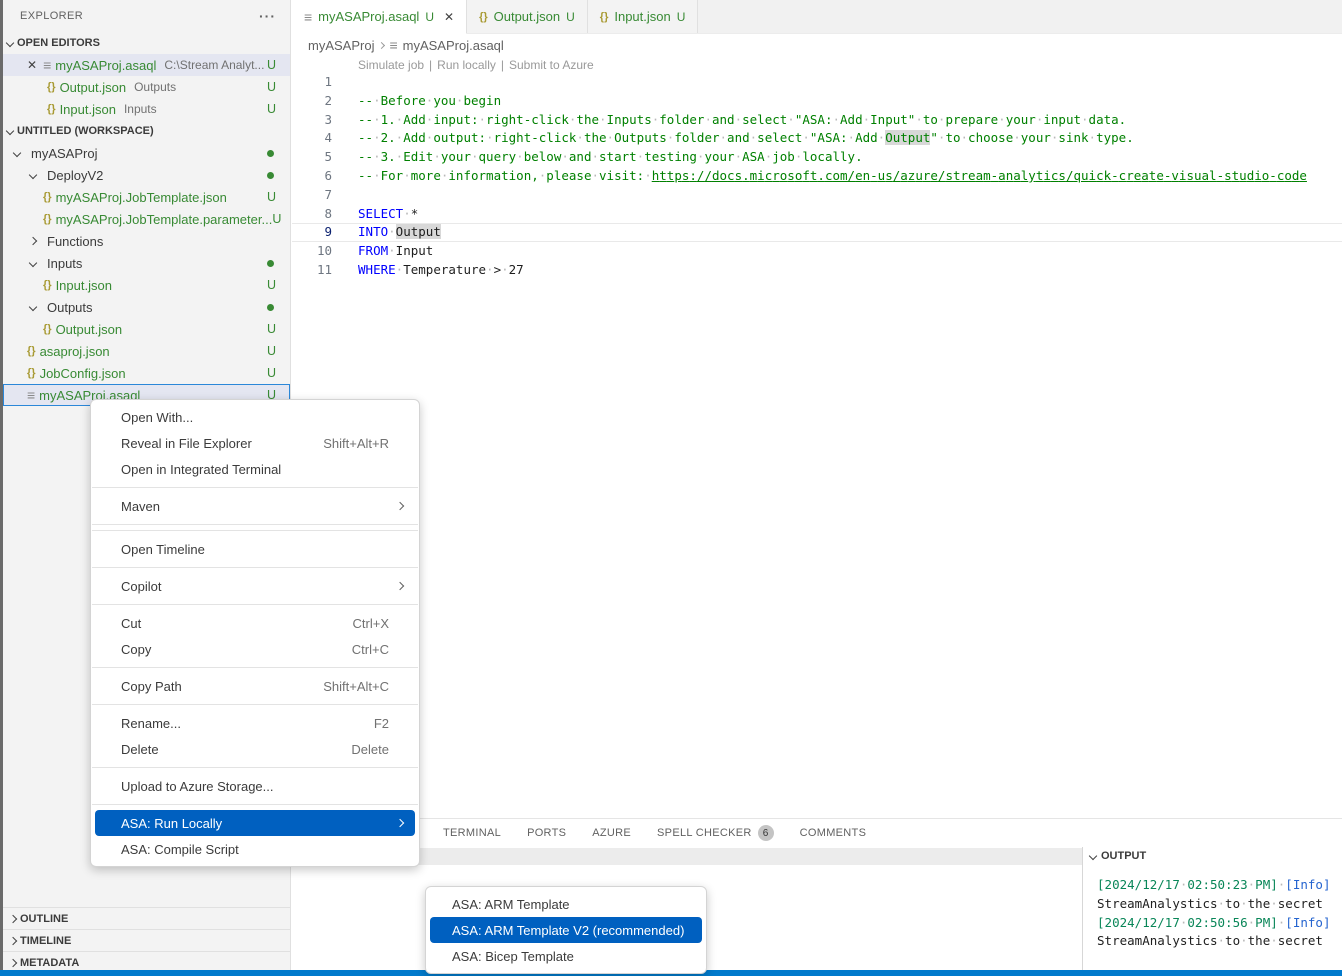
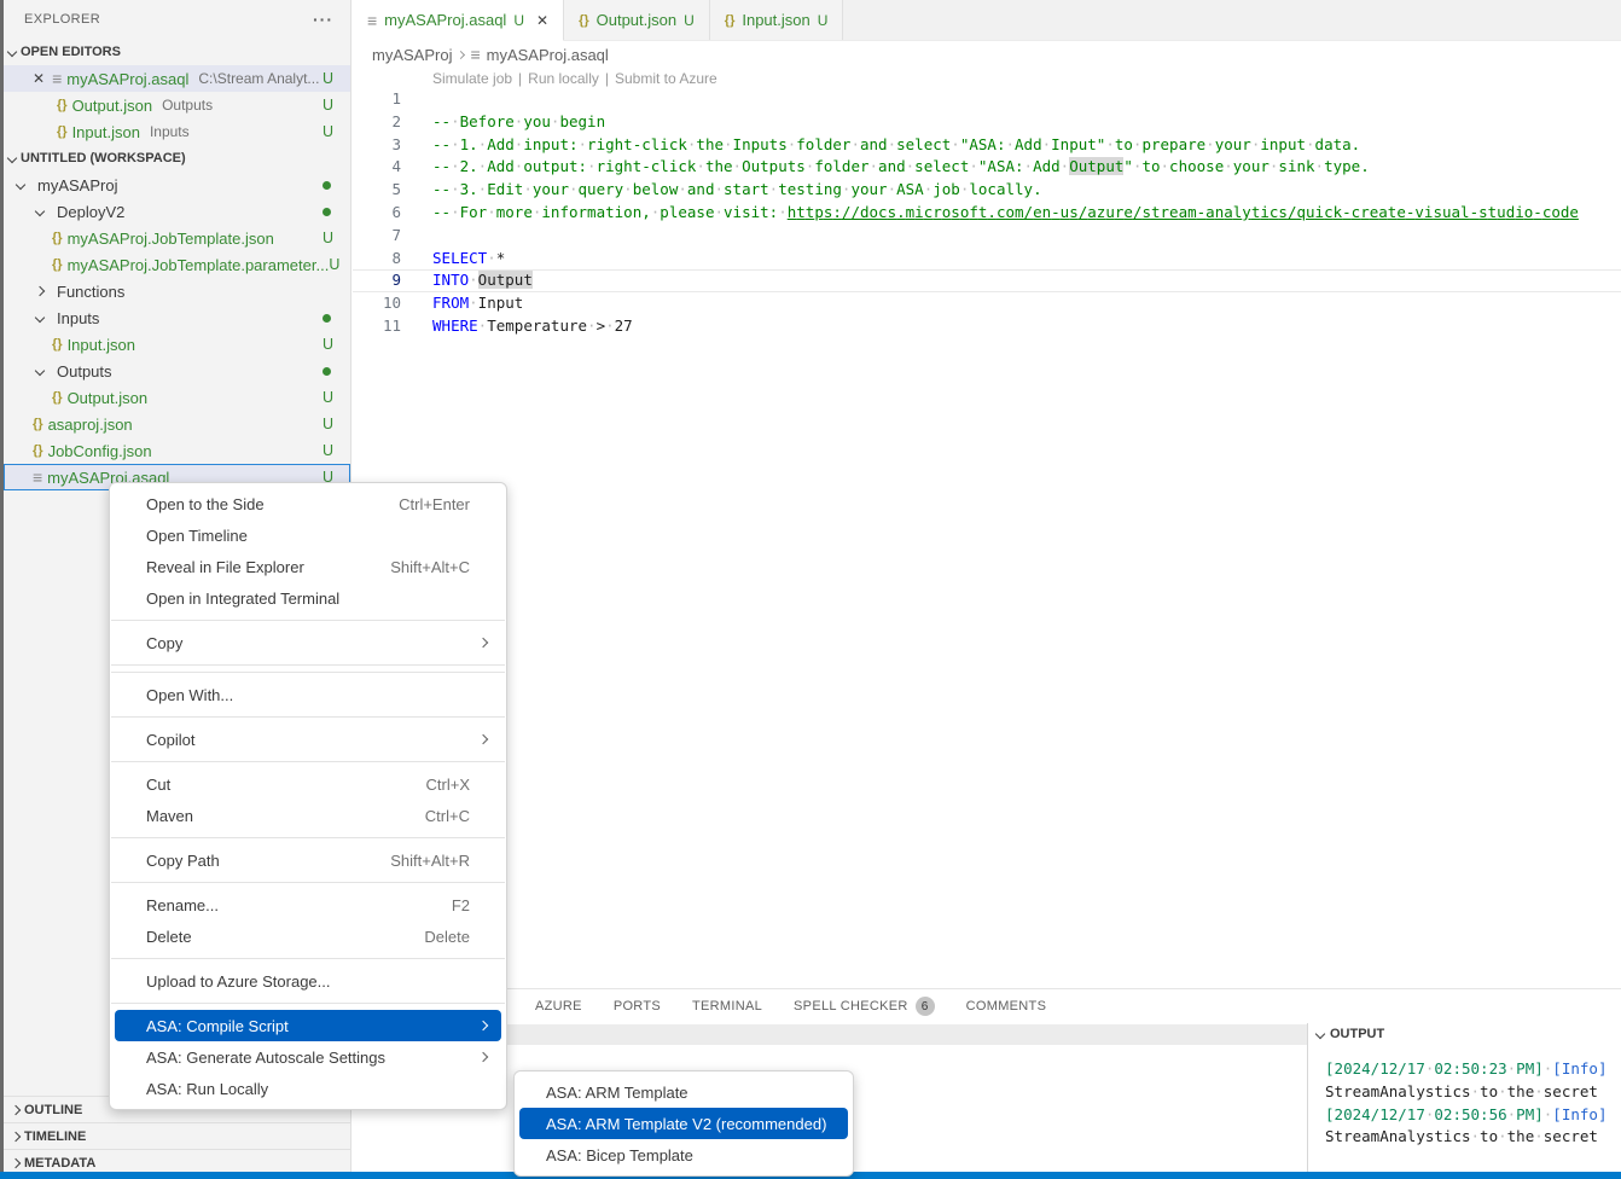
  EXPLORER
  ···
  OPEN EDITORS
  ✕
  ≡
  myASAProj.asaql
  C:\Stream Analyt...
  U
  {}
  Output.json
  Outputs
  U
  {}
  Input.json
  Inputs
  U
  UNTITLED (WORKSPACE)
  myASAProj
  DeployV2
  {}
  myASAProj.JobTemplate.json
  U
  {}
  myASAProj.JobTemplate.parameter...
  U
  Functions
  Inputs
  {}
  Input.json
  U
  Outputs
  {}
  Output.json
  U
  {}
  asaproj.json
  U
  {}
  JobConfig.json
  U
  ≡
  myASAProj.asaql
  U
  OUTLINE
  TIMELINE
  METADATA
  ≡
  myASAProj.asaql
  U
  ✕
  {}
  Output.json
  U
  {}
  Input.json
  U
  myASAProj
  ≡
  myASAProj.asaql
  Simulate job
  |
  Run locally
  |
  Submit to Azure
  1
  2 --·Before·you·begin
  3 --·1.·Add·input:·right-click·the·Inputs·folder·and·select·"ASA:·Add·Input"·to·prepare·your·input·data.
  4 --·2.·Add·output:·right-click·the·Outputs·folder·and·select·"ASA:·Add·Output"·to·choose·your·sink·type.
  5 --·3.·Edit·your·query·below·and·start·testing·your·ASA·job·locally.
  6 --·For·more·information,·please·visit:·https://docs.microsoft.com/en-us/azure/stream-analytics/quick-create-visual-studio-code
  7
  8 SELECT·*
  9 INTO·Output
  10 FROM·Input
  11 WHERE·Temperature·>·27
- TERMINAL
+ AZURE
  PORTS
- AZURE
+ TERMINAL
  SPELL CHECKER
  6
  COMMENTS
  OUTPUT
  [2024/12/17·02:50:23·PM]·[Info]
  StreamAnalystics·to·the·secret
  [2024/12/17·02:50:56·PM]·[Info]
  StreamAnalystics·to·the·secret
+ Open to the Side
+ Ctrl+Enter
- Open With...
+ Open Timeline
  Reveal in File Explorer
- Shift+Alt+R
+ Shift+Alt+C
  Open in Integrated Terminal
- Maven
+ Copy
- Open Timeline
+ Open With...
  Copilot
  Cut
  Ctrl+X
- Copy
+ Maven
  Ctrl+C
  Copy Path
- Shift+Alt+C
+ Shift+Alt+R
  Rename...
  F2
  Delete
  Delete
  Upload to Azure Storage...
- ASA: Run Locally
+ ASA: Compile Script
+ ASA: Generate Autoscale Settings
- ASA: Compile Script
+ ASA: Run Locally
  ASA: ARM Template
  ASA: ARM Template V2 (recommended)
  ASA: Bicep Template
